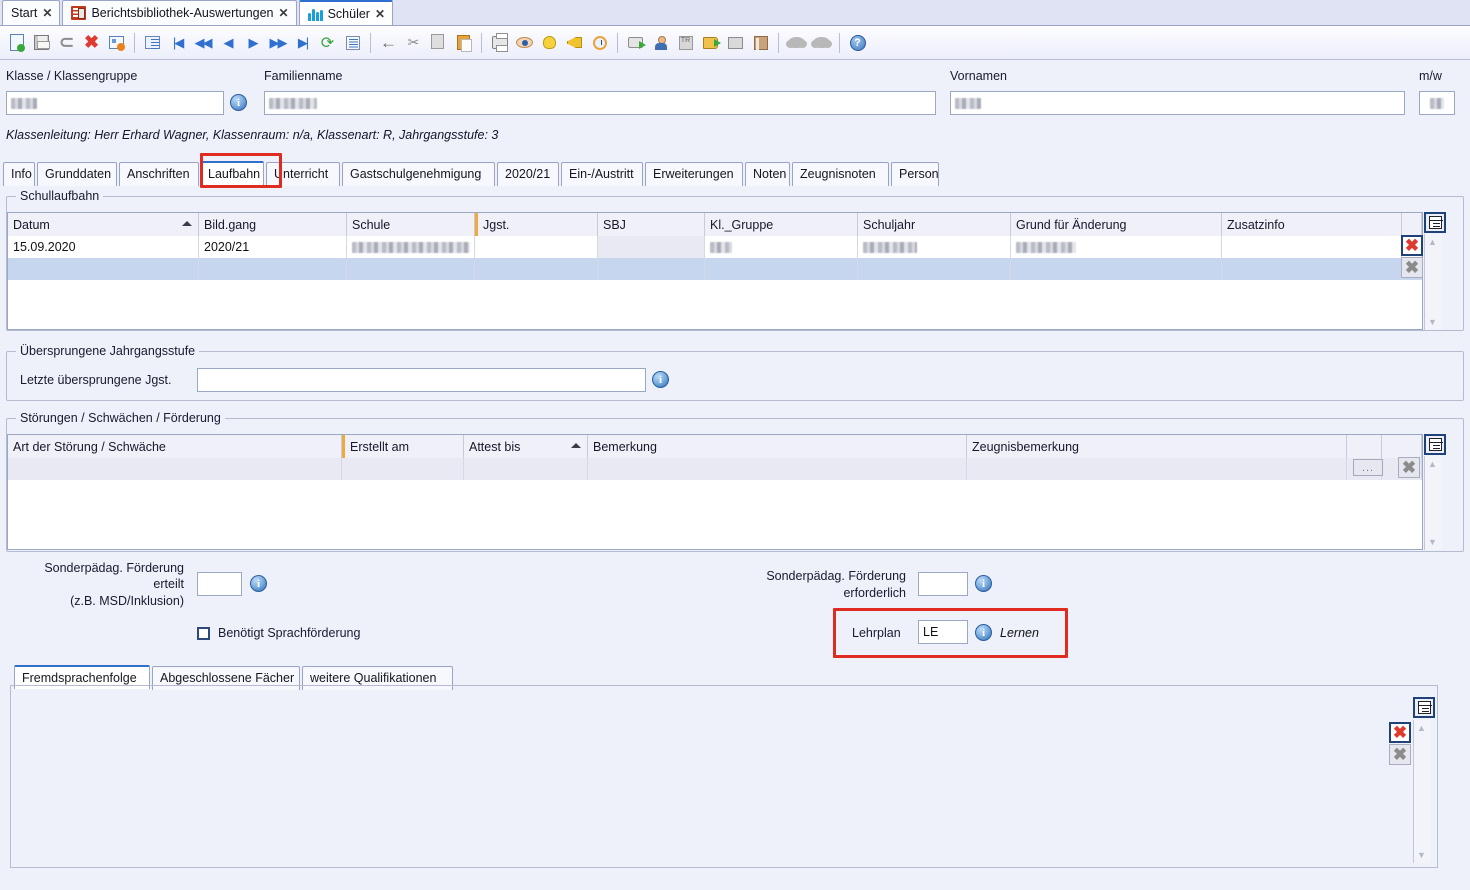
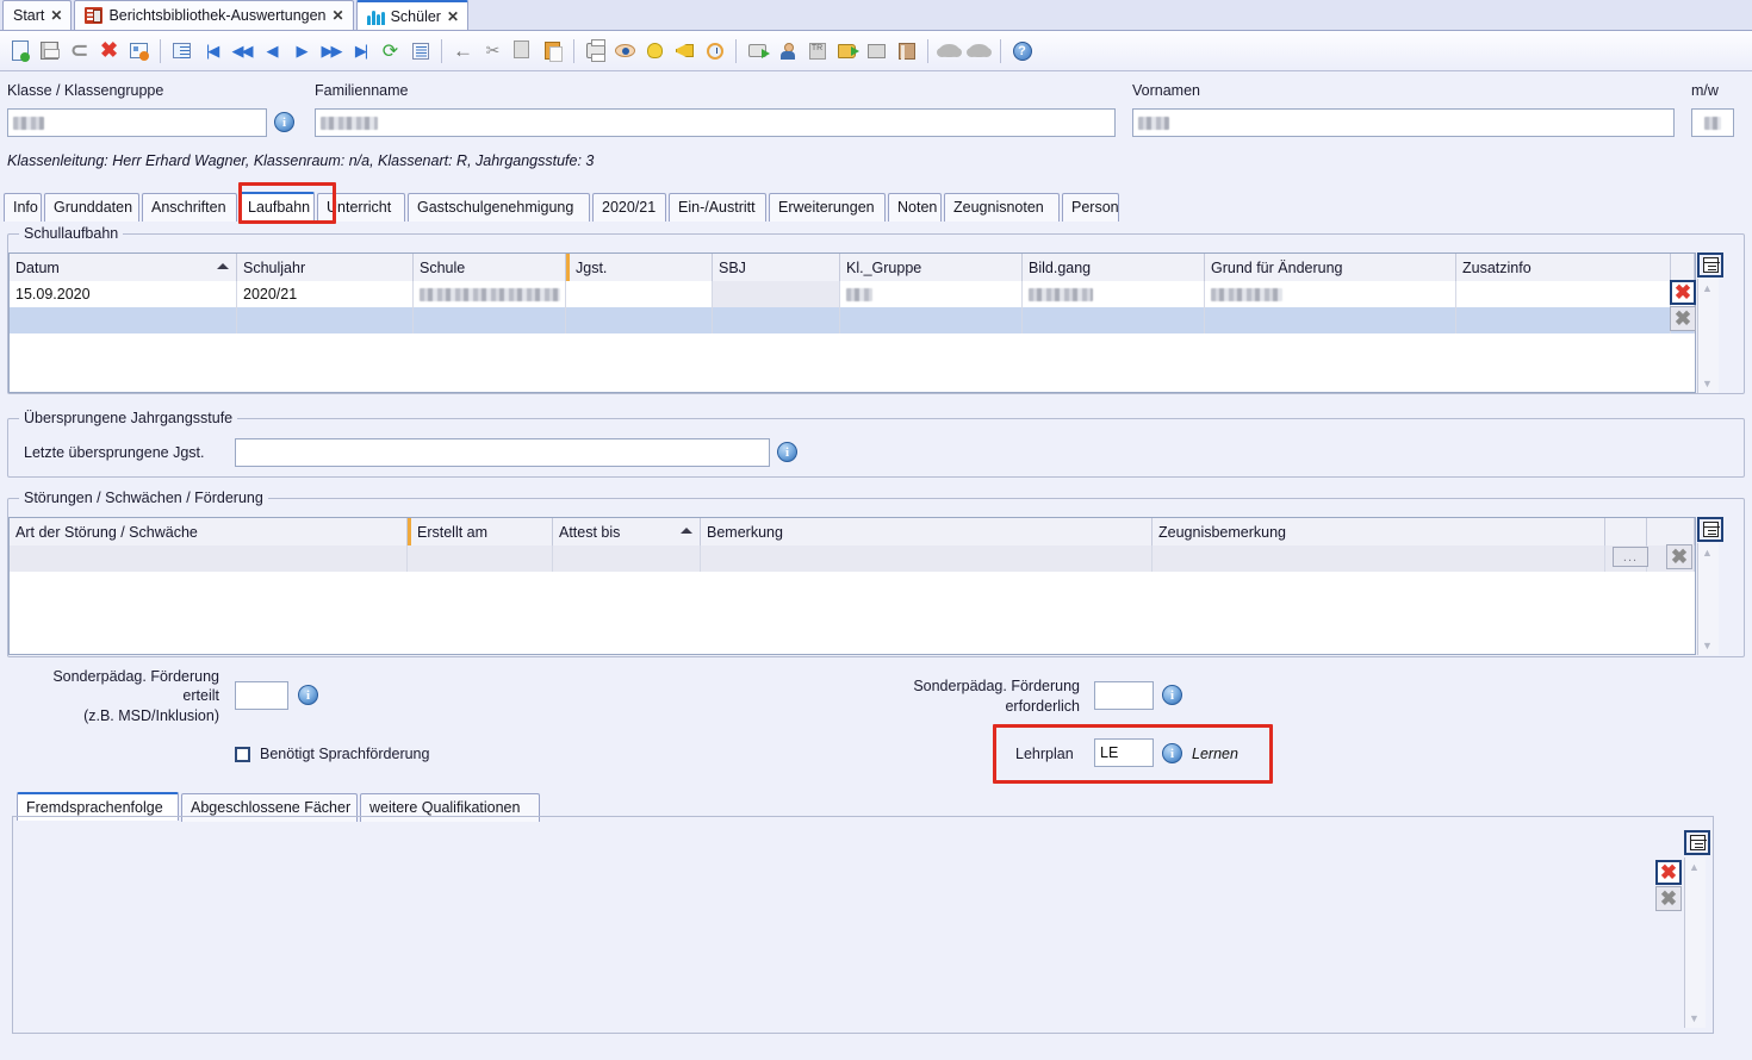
  Start
  ✕
  Berichtsbibliothek-Auswertungen
  ✕
  Schüler
  ✕
  ✖
  |◀
  ◀◀
  ◀
  ▶
  ▶▶
  ▶|
  ⟳
  ←
  ✂
  ?
  Klasse / Klassengruppe
  i
  Familienname
  Vornamen
  m/w
  Klassenleitung: Herr Erhard Wagner, Klassenraum: n/a, Klassenart: R, Jahrgangsstufe: 3
  Info
  Grunddaten
  Anschriften
  Laufbahn
  Unterricht
  Gastschulgenehmigung
  2020/21
  Ein-/Austritt
  Erweiterungen
  Noten
  Zeugnisnoten
  Person
  Schullaufbahn
  Datum
- Bild.gang
+ Schuljahr
  Schule
  Jgst.
  SBJ
  Kl._Gruppe
- Schuljahr
+ Bild.gang
  Grund für Änderung
  Zusatzinfo
  15.09.2020
  2020/21
  ✖
  ✖
  ▲
  ▼
  Übersprungene Jahrgangsstufe
  Letzte übersprungene Jgst.
  i
  Störungen / Schwächen / Förderung
  Art der Störung / Schwäche
  Erstellt am
  Attest bis
  Bemerkung
  Zeugnisbemerkung
  ...
  ✖
  ▲
  ▼
  Sonderpädag. Förderung
  erteilt
  (z.B. MSD/Inklusion)
  i
  Benötigt Sprachförderung
  Sonderpädag. Förderung
  erforderlich
  i
  Lehrplan
  LE
  i
  Lernen
  Fremdsprachenfolge
  Abgeschlossene Fächer
  weitere Qualifikationen
  ✖
  ✖
  ▲
  ▼
